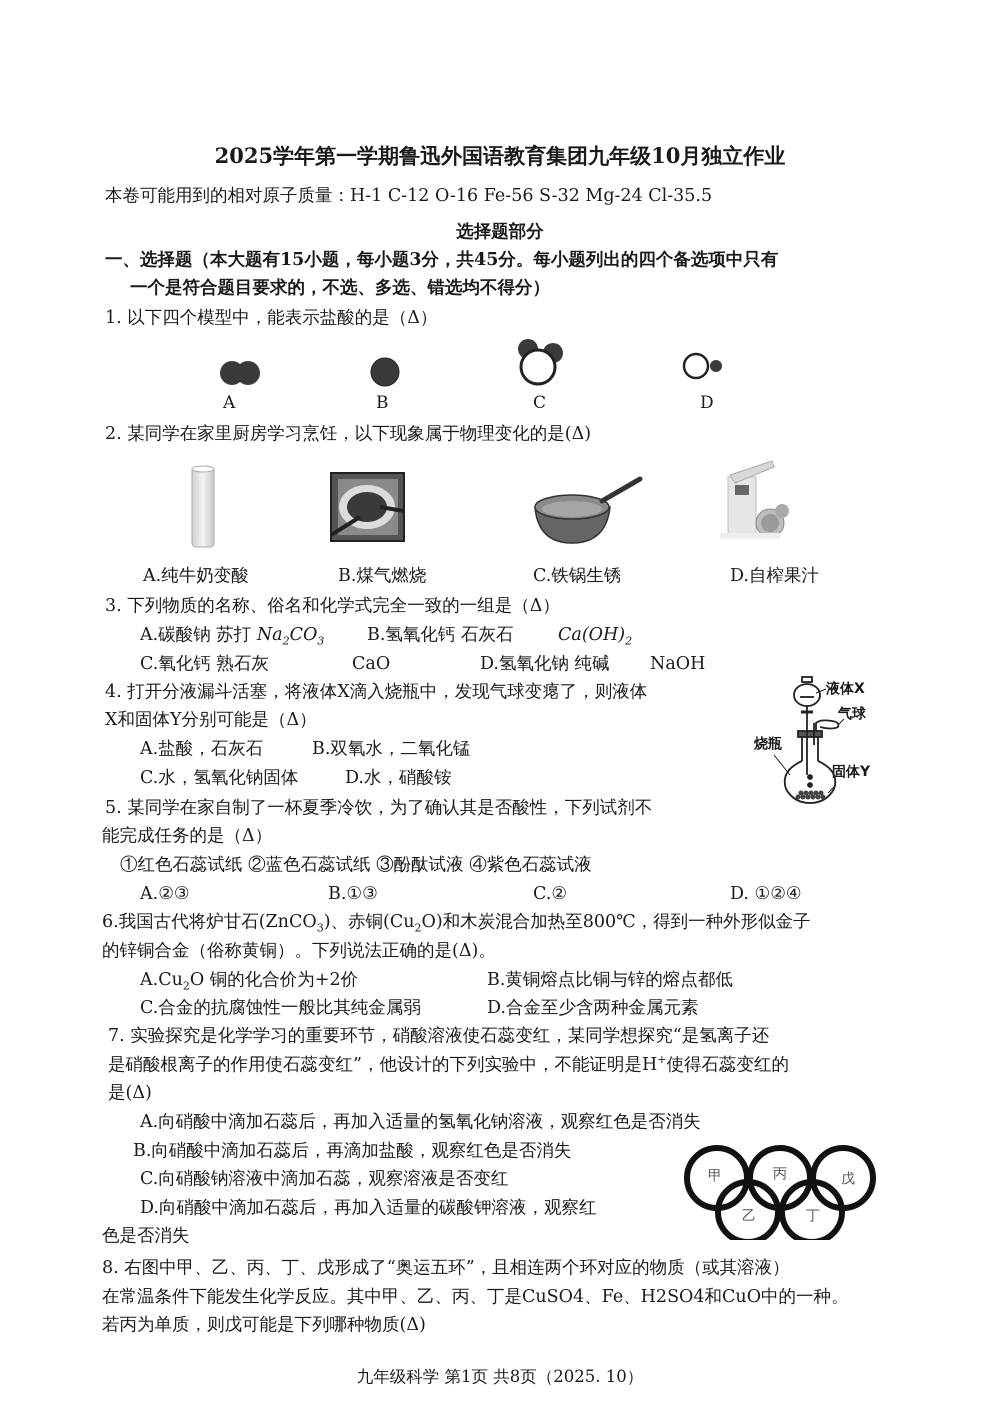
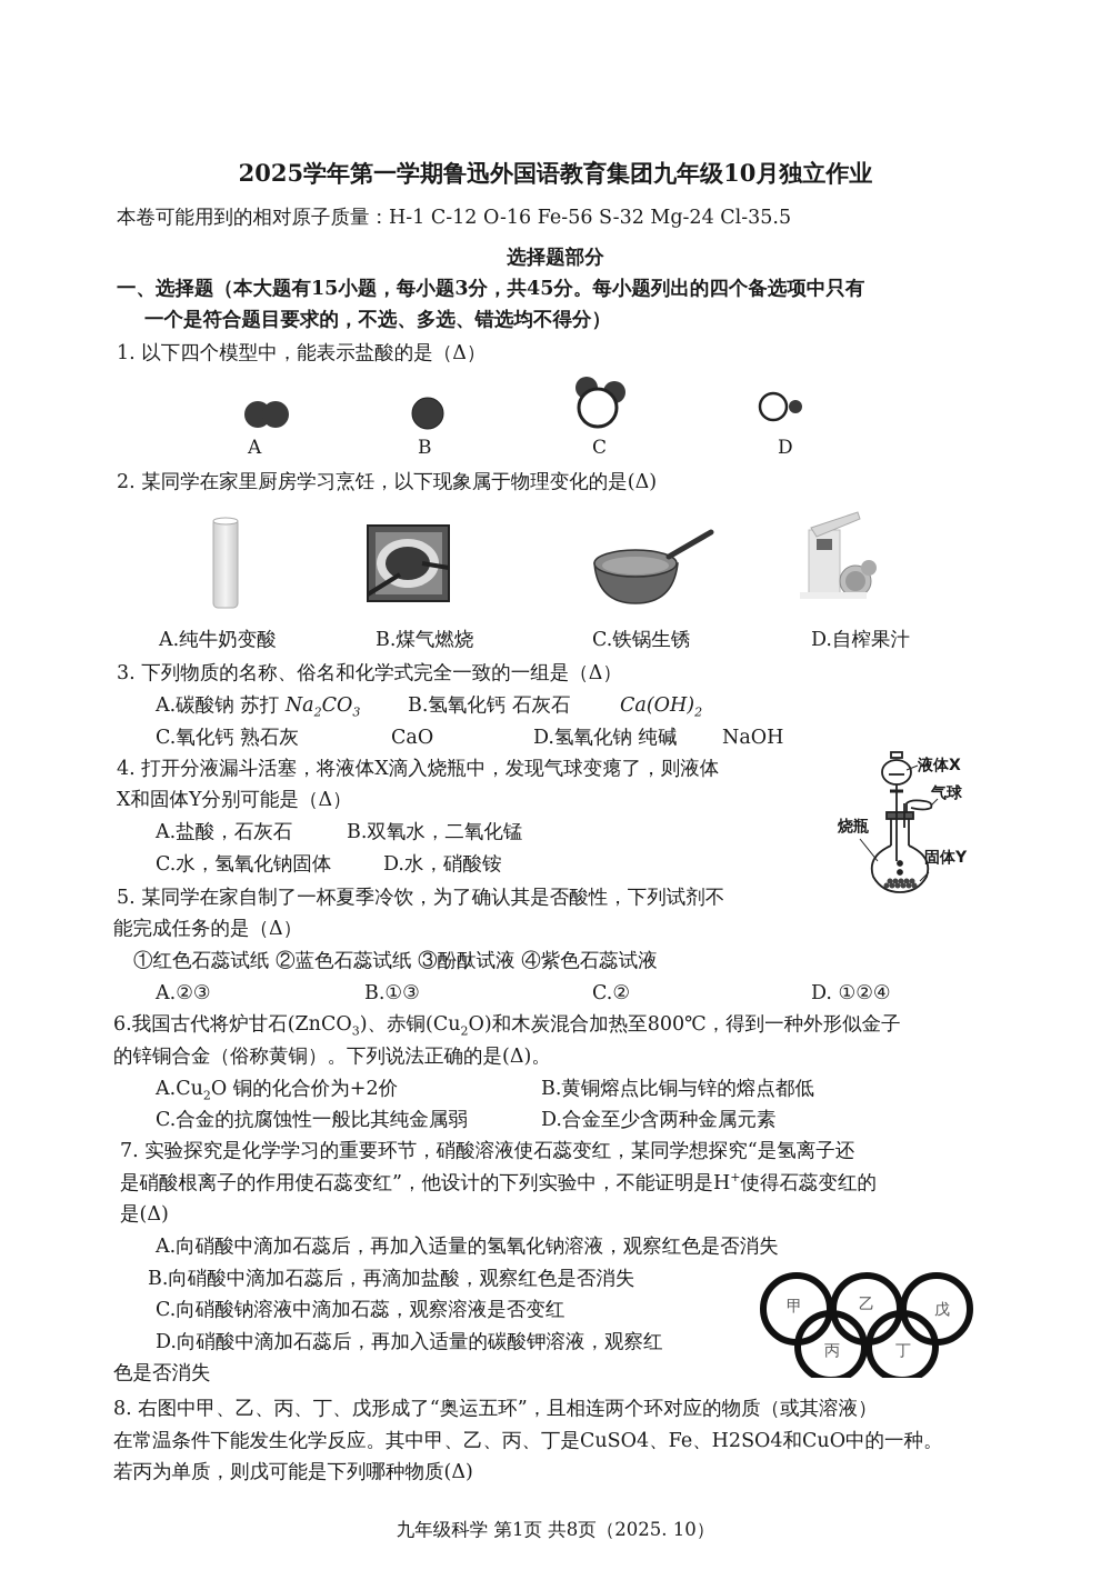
  2025学年第一学期鲁迅外国语教育集团九年级10月独立作业
  本卷可能用到的相对原子质量：H-1 C-12 O-16 Fe-56 S-32 Mg-24 Cl-35.5
  选择题部分
  一、选择题（本大题有15小题，每小题3分，共45分。每小题列出的四个备选项中只有
  一个是符合题目要求的，不选、多选、错选均不得分）
  1. 以下四个模型中，能表示盐酸的是（Δ）
  A
  B
  C
  D
  2. 某同学在家里厨房学习烹饪，以下现象属于物理变化的是(Δ)
  A.纯牛奶变酸
  B.煤气燃烧
  C.铁锅生锈
  D.自榨果汁
  3. 下列物质的名称、俗名和化学式完全一致的一组是（Δ）
  A.碳酸钠 苏打 Na2CO3
  B.氢氧化钙 石灰石
  Ca(OH)2
  C.氧化钙 熟石灰
  CaO
  D.氢氧化钠 纯碱
  NaOH
  4. 打开分液漏斗活塞，将液体X滴入烧瓶中，发现气球变瘪了，则液体
  X和固体Y分别可能是（Δ）
  A.盐酸，石灰石
  B.双氧水，二氧化锰
  C.水，氢氧化钠固体
  D.水，硝酸铵
  液体X
  气球
  烧瓶
  固体Y
  5. 某同学在家自制了一杯夏季冷饮，为了确认其是否酸性，下列试剂不
  能完成任务的是（Δ）
  ①红色石蕊试纸 ②蓝色石蕊试纸 ③酚酞试液 ④紫色石蕊试液
  A.②③
  B.①③
  C.②
  D. ①②④
  6.我国古代将炉甘石(ZnCO3)、赤铜(Cu2O)和木炭混合加热至800℃，得到一种外形似金子
  的锌铜合金（俗称黄铜）。下列说法正确的是(Δ)。
  A.Cu2O 铜的化合价为+2价
  B.黄铜熔点比铜与锌的熔点都低
  C.合金的抗腐蚀性一般比其纯金属弱
  D.合金至少含两种金属元素
  7. 实验探究是化学学习的重要环节，硝酸溶液使石蕊变红，某同学想探究“是氢离子还
  是硝酸根离子的作用使石蕊变红”，他设计的下列实验中，不能证明是H+使得石蕊变红的
  是(Δ)
  A.向硝酸中滴加石蕊后，再加入适量的氢氧化钠溶液，观察红色是否消失
  B.向硝酸中滴加石蕊后，再滴加盐酸，观察红色是否消失
  C.向硝酸钠溶液中滴加石蕊，观察溶液是否变红
  D.向硝酸中滴加石蕊后，再加入适量的碳酸钾溶液，观察红
  色是否消失
  甲
- 丙
+ 乙
  戊
- 乙
+ 丙
  丁
  8. 右图中甲、乙、丙、丁、戊形成了“奥运五环”，且相连两个环对应的物质（或其溶液）
  在常温条件下能发生化学反应。其中甲、乙、丙、丁是CuSO4、Fe、H2SO4和CuO中的一种。
  若丙为单质，则戊可能是下列哪种物质(Δ)
  九年级科学 第1页 共8页（2025. 10）
